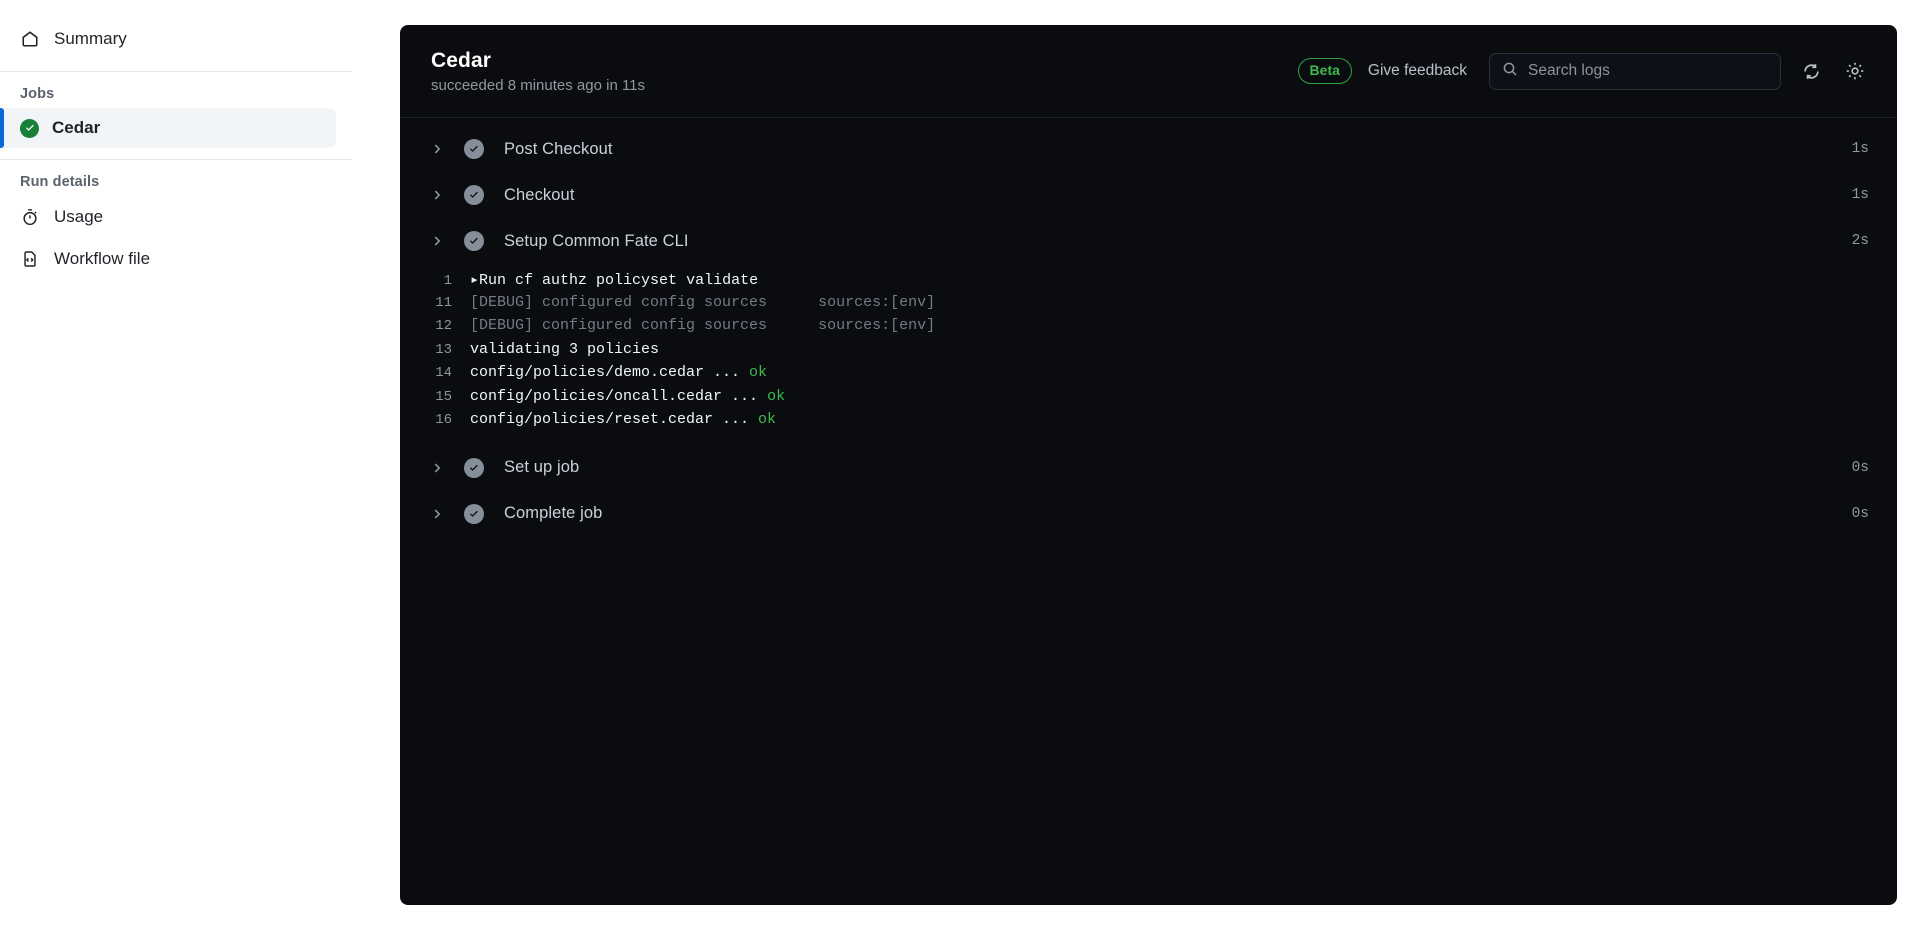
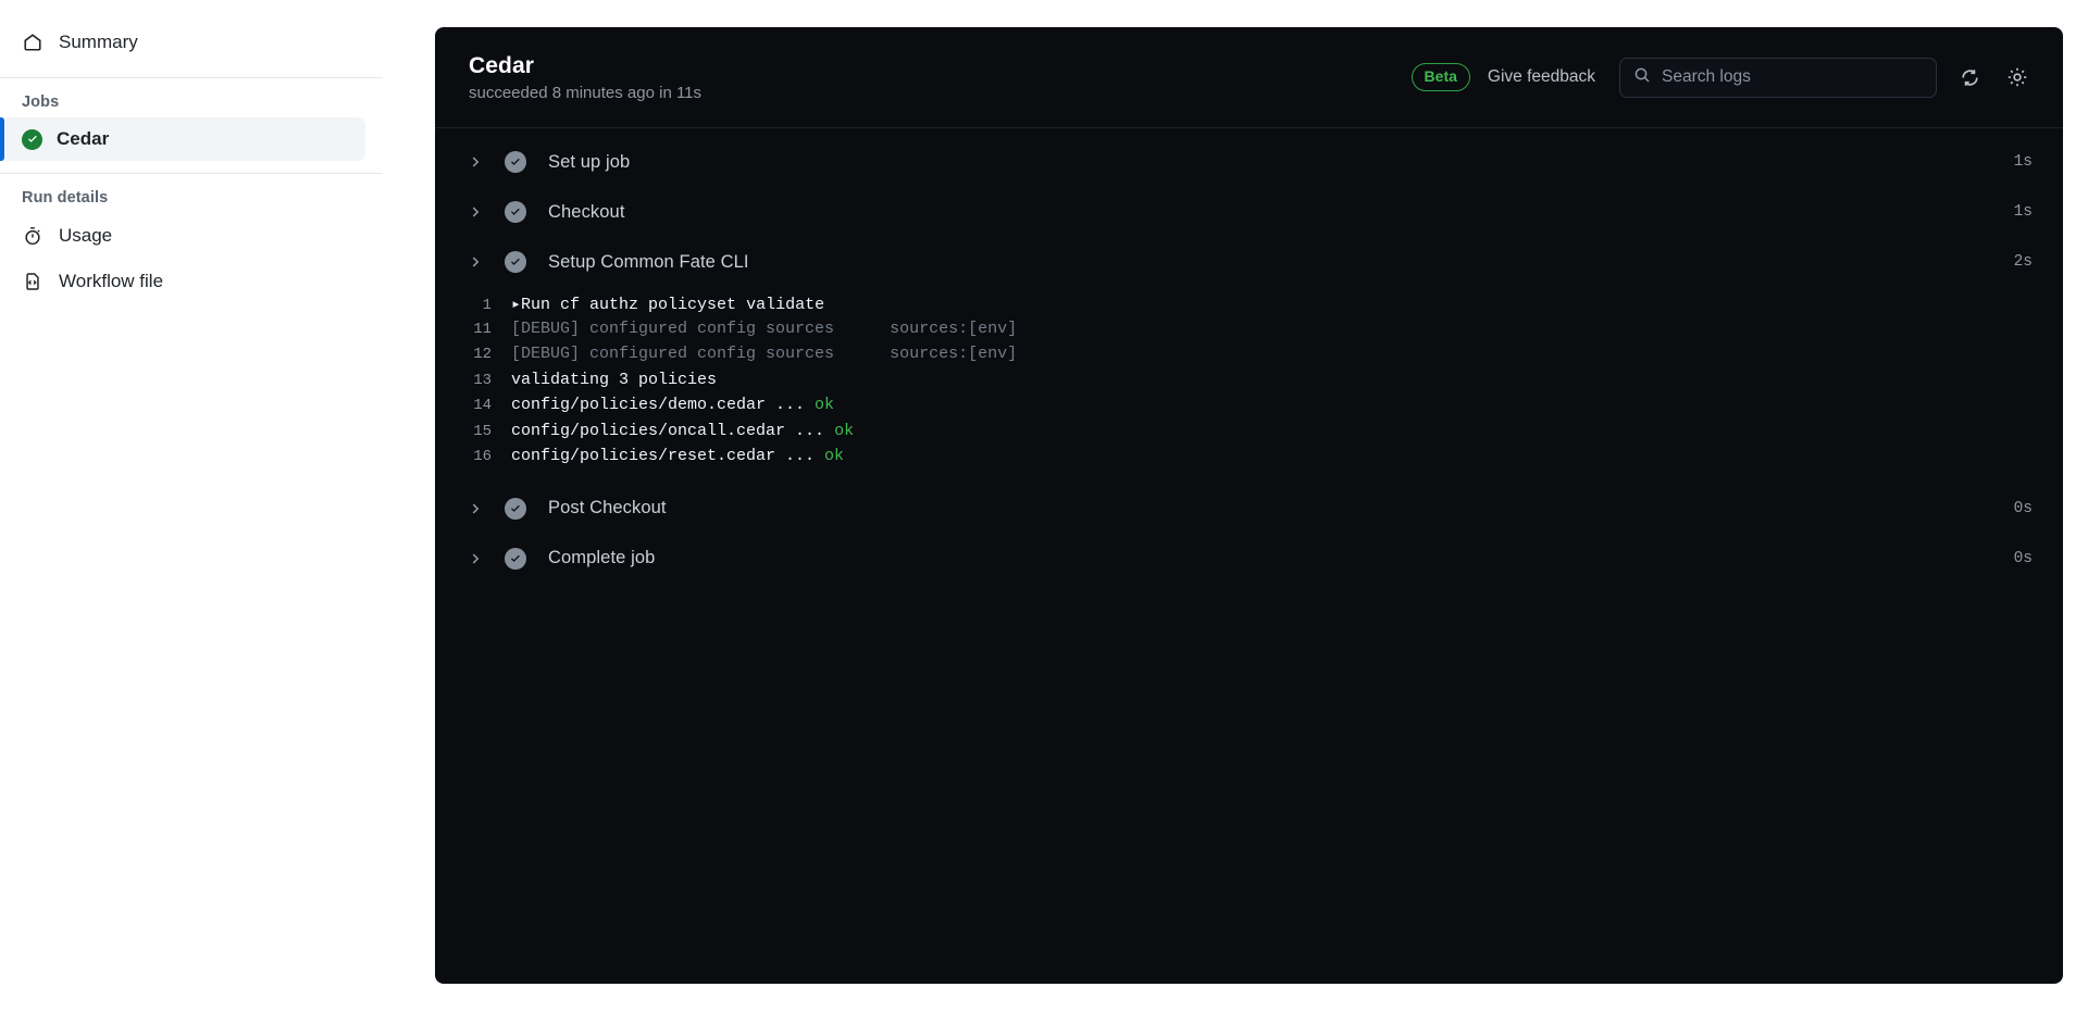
  Summary
  Jobs
  Cedar
  Run details
  Usage
  Workflow file
  Cedar
  succeeded 8 minutes ago in 11s
  Beta
  Give feedback
  Search logs
- Post Checkout
+ Set up job
  1s
  Checkout
  1s
  Setup Common Fate CLI
  2s
  1
  ▸Run cf authz policyset validate
  11
  [DEBUG] configured config sources
  sources:[env]
  12
  [DEBUG] configured config sources
  sources:[env]
  13
  validating 3 policies
  14
  config/policies/demo.cedar ...
  ok
  15
  config/policies/oncall.cedar ...
  ok
  16
  config/policies/reset.cedar ...
  ok
- Set up job
+ Post Checkout
  0s
  Complete job
  0s
